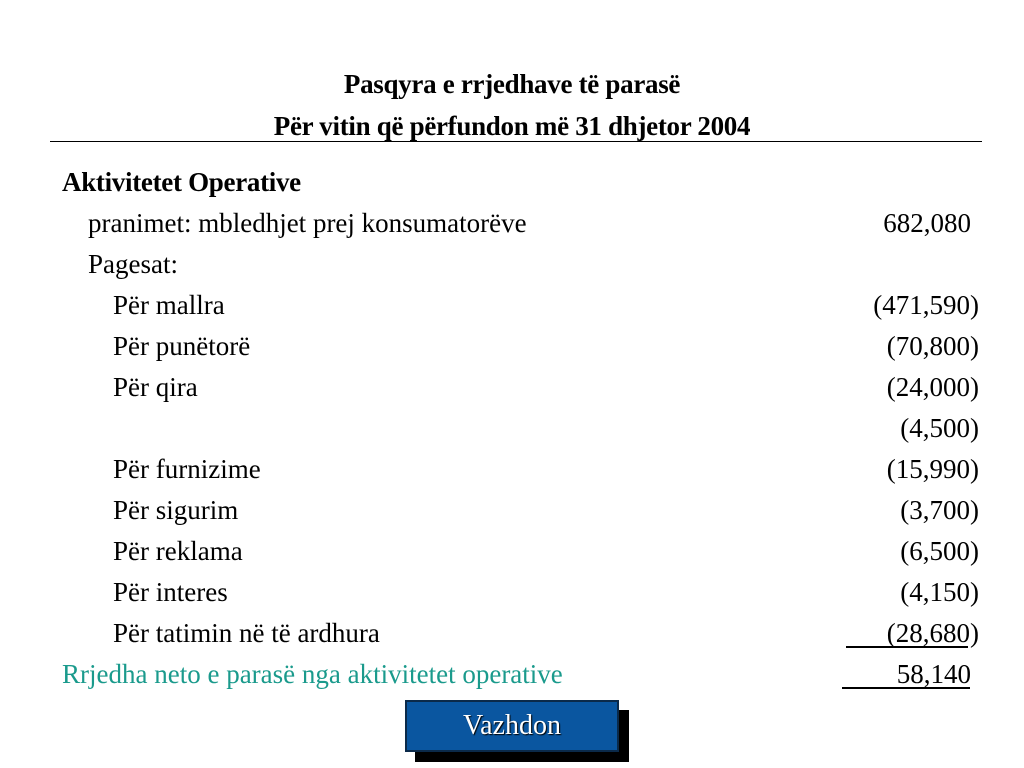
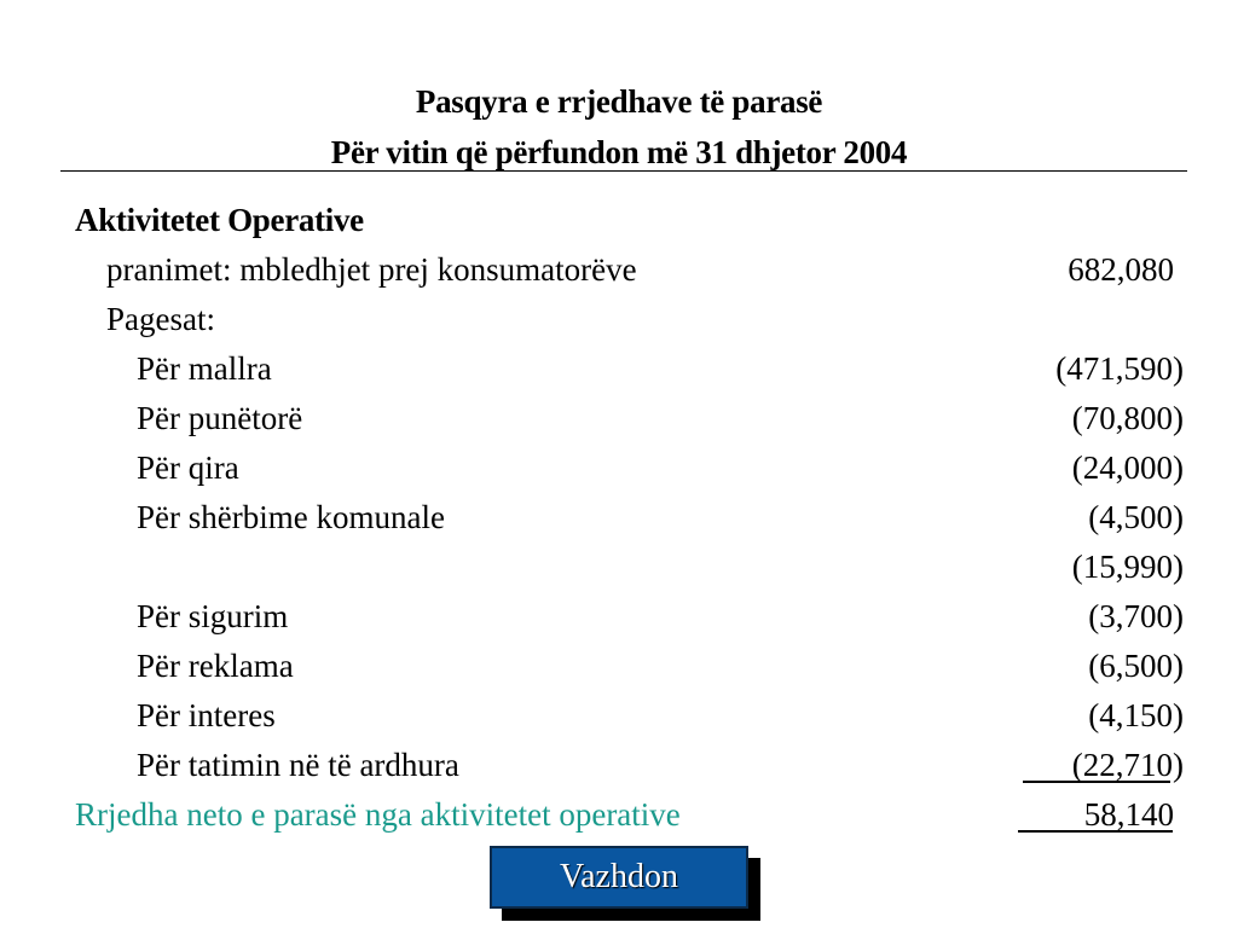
  Pasqyra e rrjedhave të parasë
  Për vitin që përfundon më 31 dhjetor 2004
  Aktivitetet Operative
  pranimet: mbledhjet prej konsumatorëve
  682,080
  Pagesat:
  Për mallra
  (471,590)
  Për punëtorë
  (70,800)
  Për qira
  (24,000)
+ Për shërbime komunale
  (4,500)
- Për furnizime
  (15,990)
  Për sigurim
  (3,700)
  Për reklama
  (6,500)
  Për interes
  (4,150)
  Për tatimin në të ardhura
- (28,680)
+ (22,710)
  Rrjedha neto e parasë nga aktivitetet operative
  58,140
  Vazhdon
